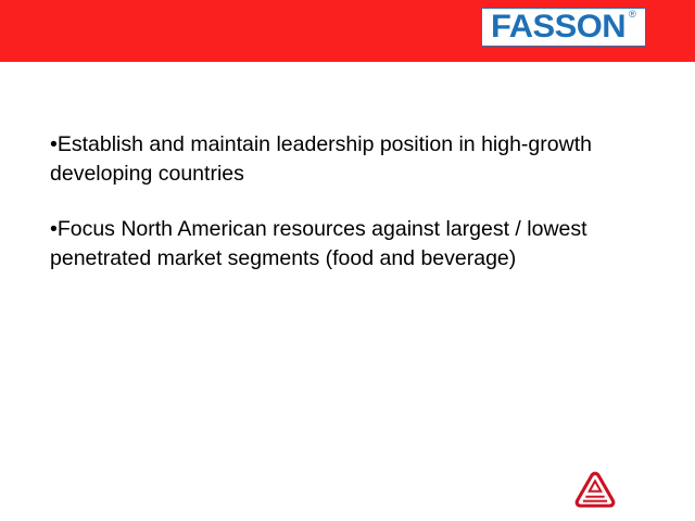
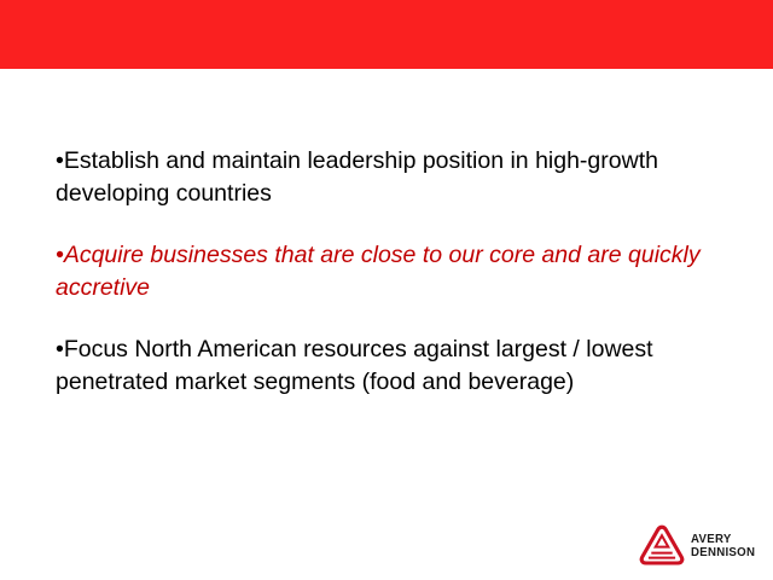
- FASSON
- ®
  •Establish and maintain leadership position in high-growth developing countries
+ •Acquire businesses that are close to our core and are quickly accretive
  •Focus North American resources against largest / lowest penetrated market segments (food and beverage)
+ AVERY
+ DENNISON
